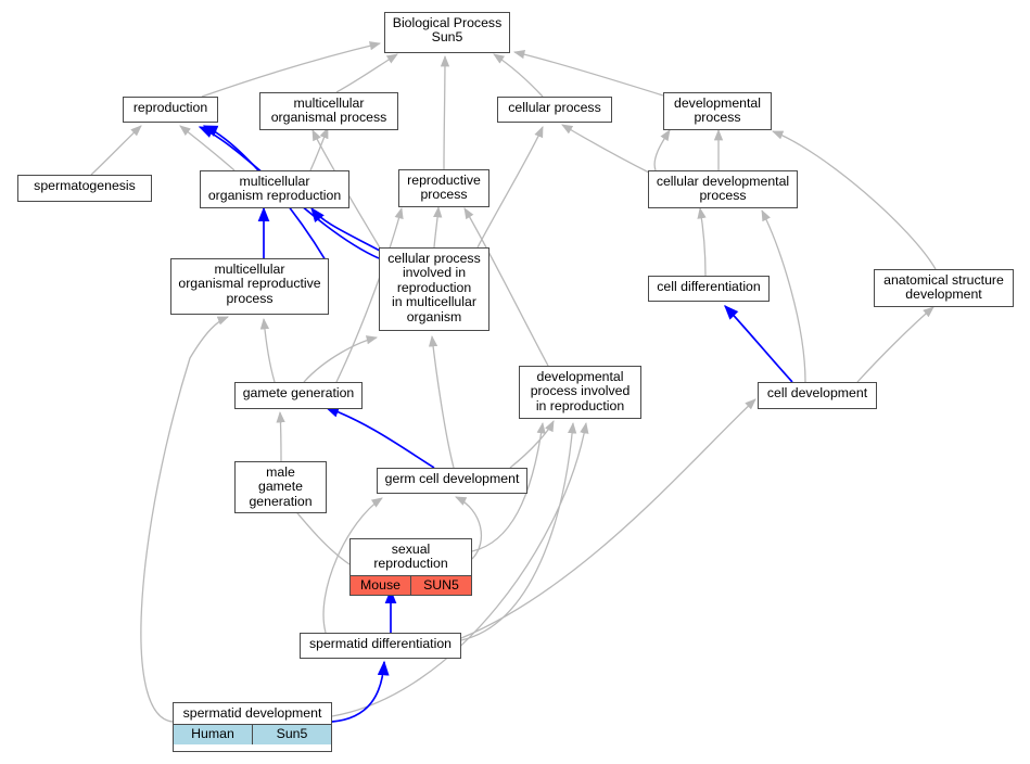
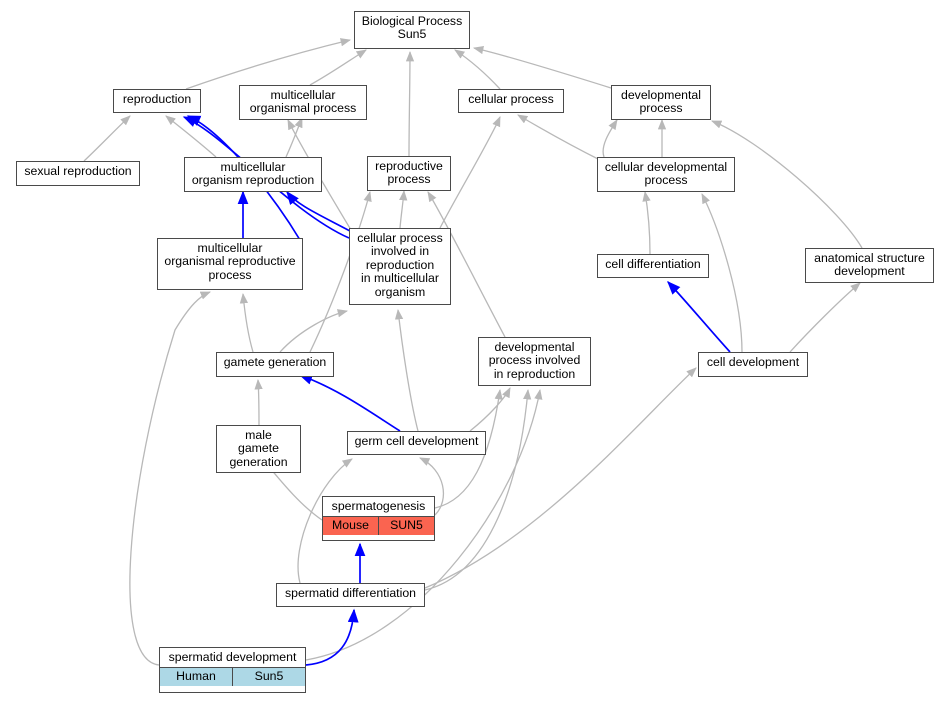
  Biological Process
  Sun5
  reproduction
  multicellular
  organismal process
  cellular process
  developmental
  process
- spermatogenesis
+ sexual reproduction
  multicellular
  organism reproduction
  reproductive
  process
  cellular developmental
  process
  multicellular
  organismal reproductive
  process
  cellular process
  involved in
  reproduction
  in multicellular
  organism
  cell differentiation
  anatomical structure
  development
  gamete generation
  developmental
  process involved
  in reproduction
  cell development
  male gamete
  generation
  germ cell development
- sexual reproduction
+ spermatogenesis
  Mouse
  SUN5
  spermatid differentiation
  spermatid development
  Human
  Sun5
